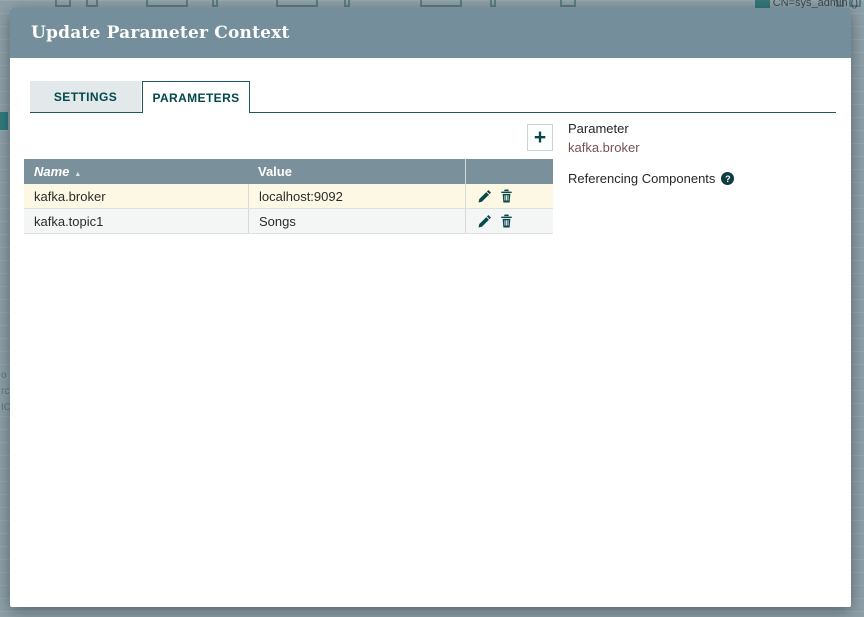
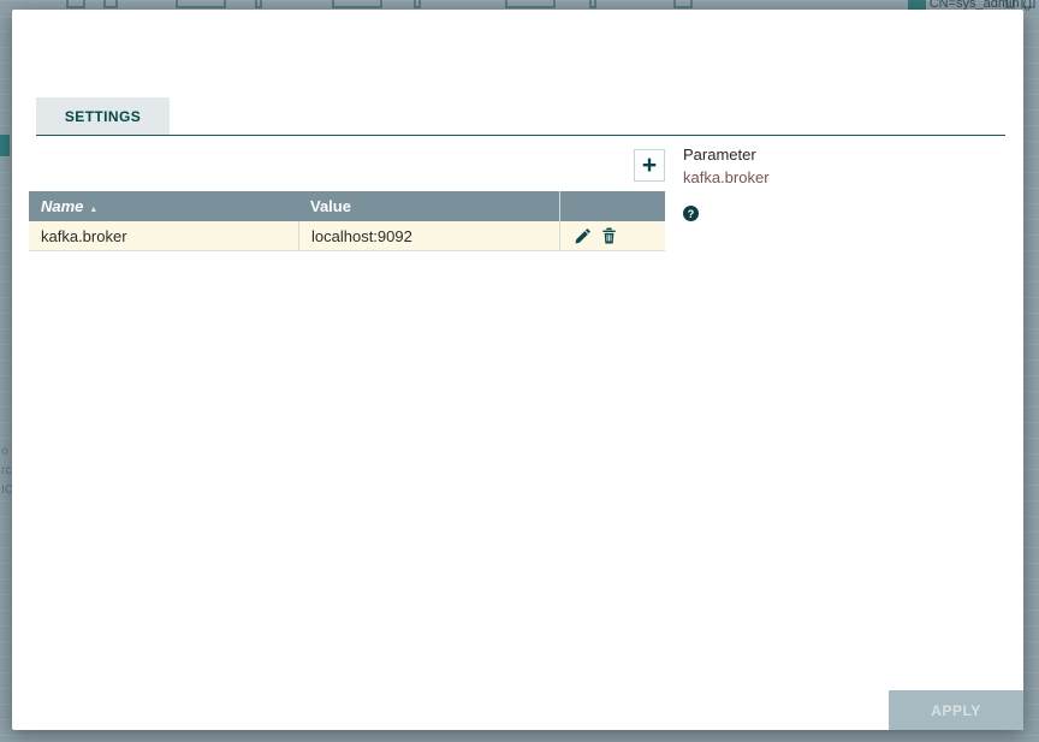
  CN=sys_admin ()
  o
  rc
  IC
- Update Parameter Context
  SETTINGS
- PARAMETERS
  +
  Name
  Value
  kafka.broker
  localhost:9092
- kafka.topic1
- Songs
  Parameter
  kafka.broker
- Referencing Components
  ?
+ APPLY
